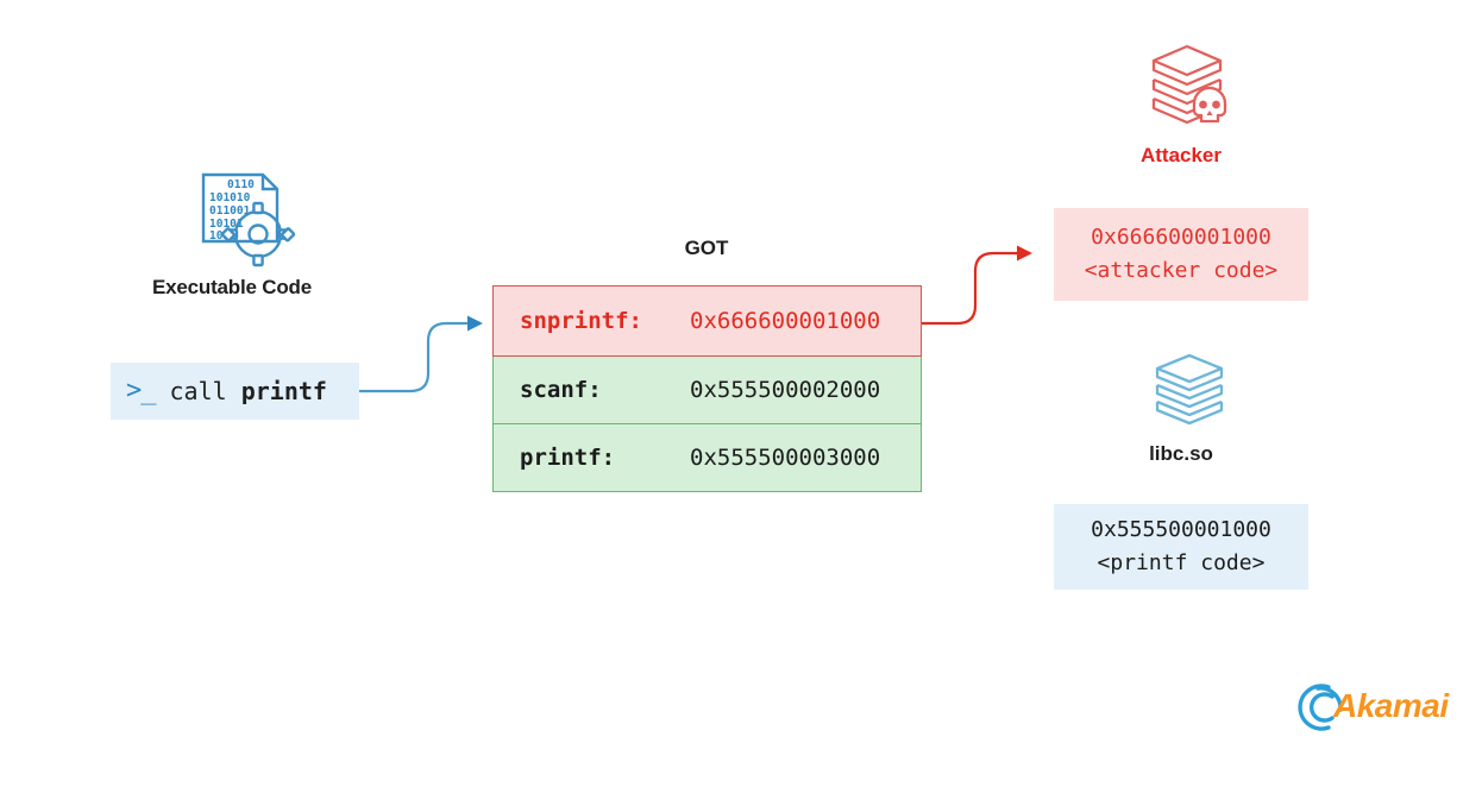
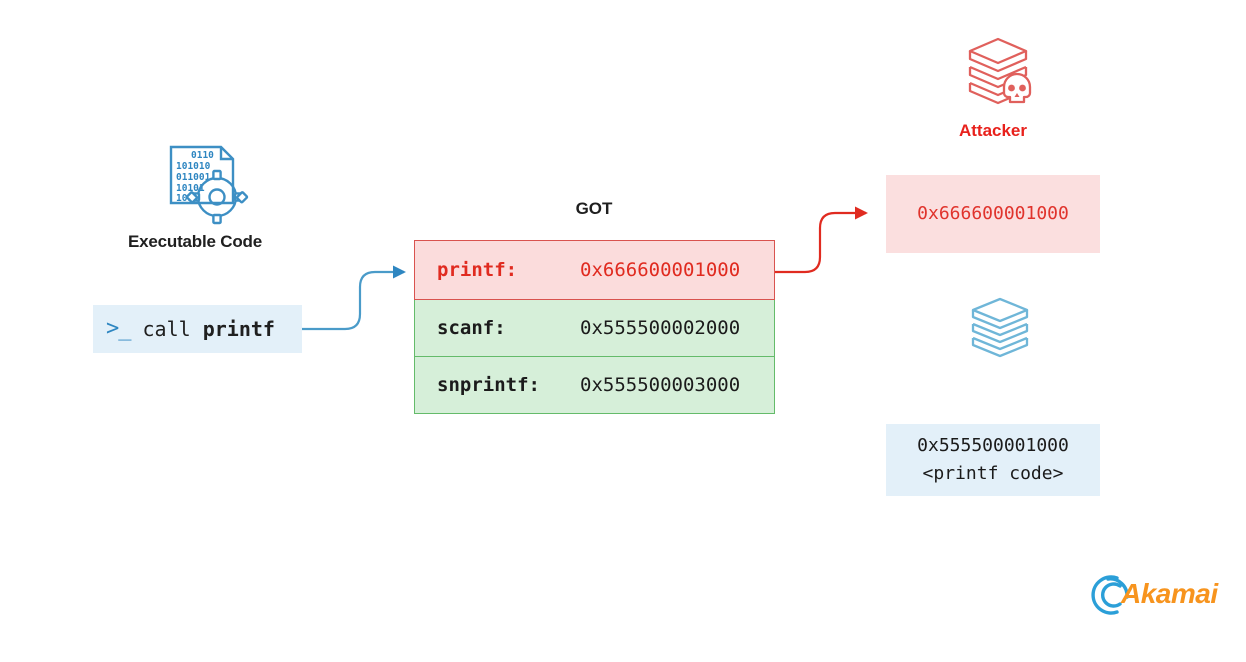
  0110
  101010
  011001
  10101
  Executable Code
  >_
  call printf
  GOT
- snprintf:
+ printf:
  0x666600001000
  scanf:
  0x555500002000
- printf:
+ snprintf:
  0x555500003000
  Attacker
  0x666600001000
- <attacker code>
- libc.so
  0x555500001000
  <printf code>
  Akamai
